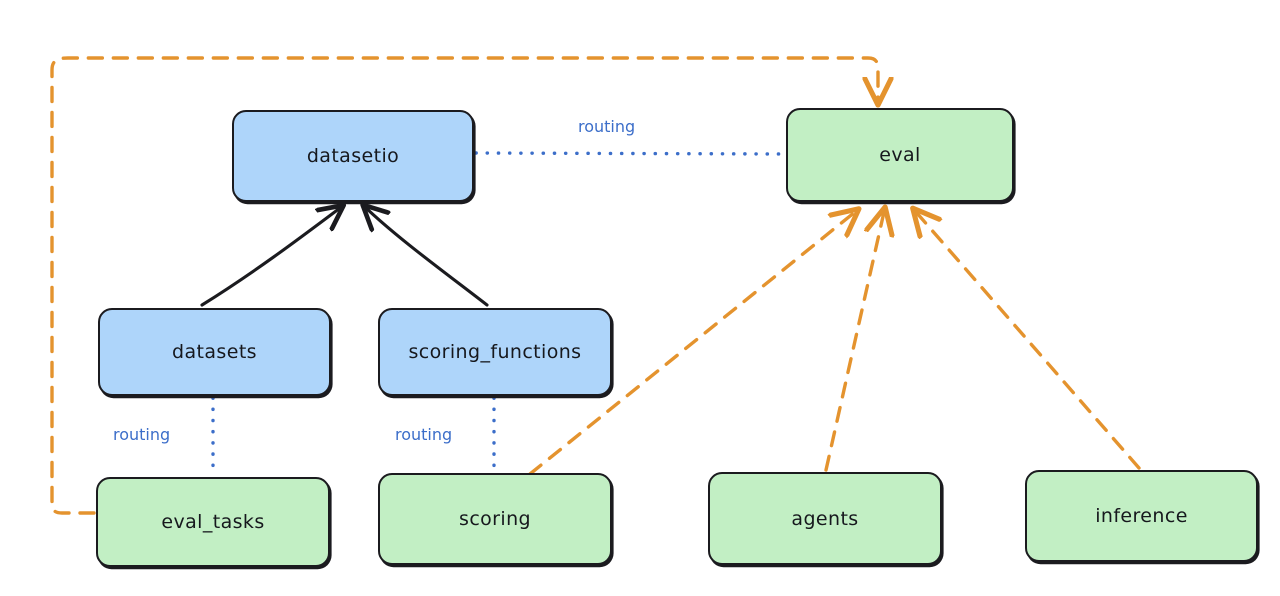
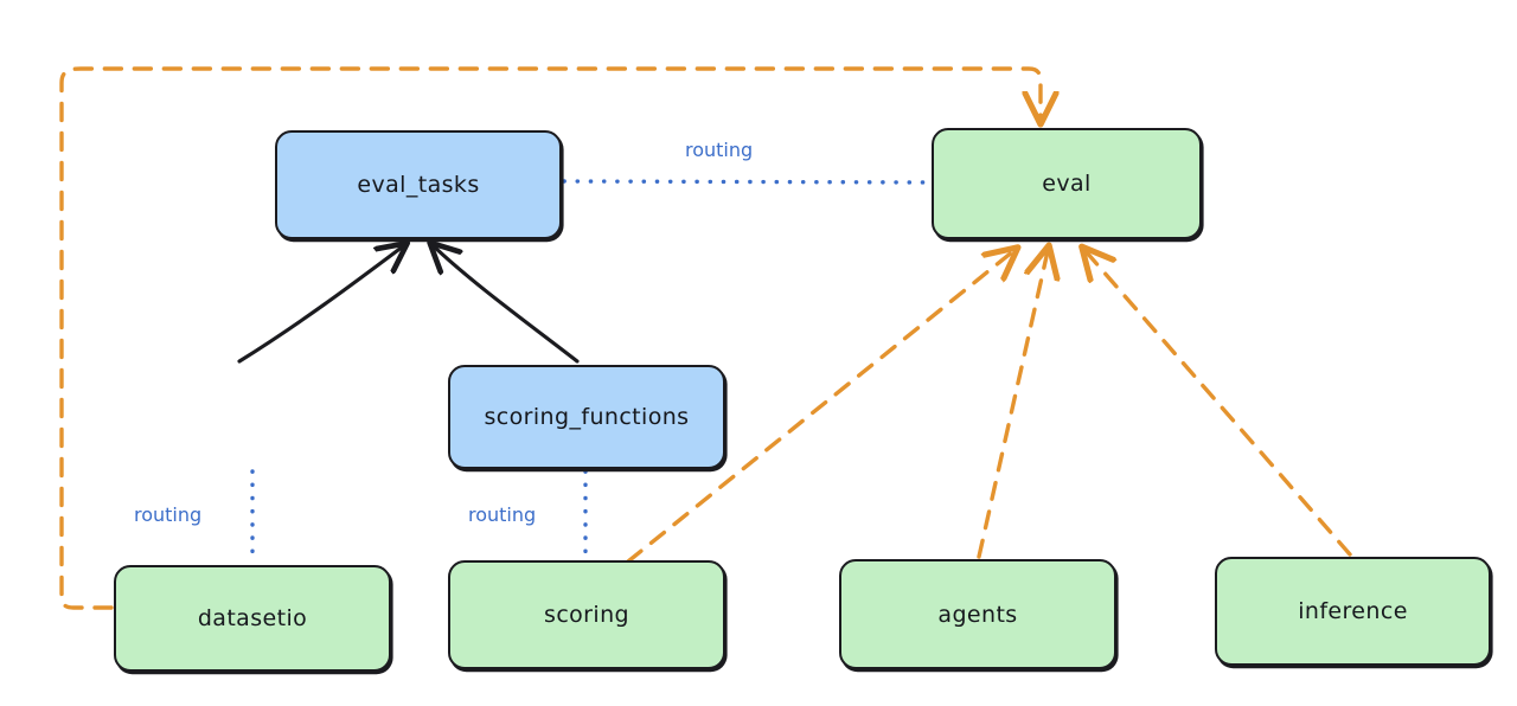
- datasetio
+ eval_tasks
  eval
- datasets
  scoring_functions
- eval_tasks
+ datasetio
  scoring
  agents
  inference
  routing
  routing
  routing
